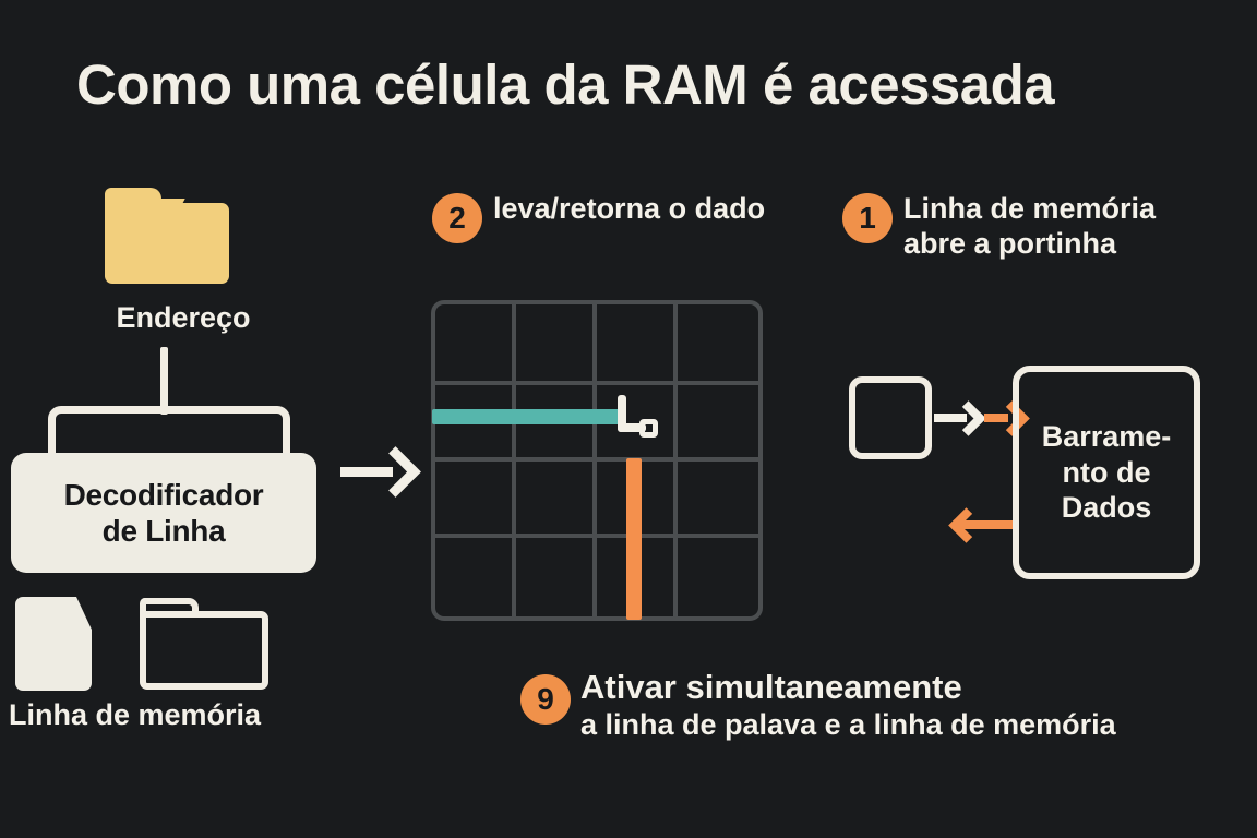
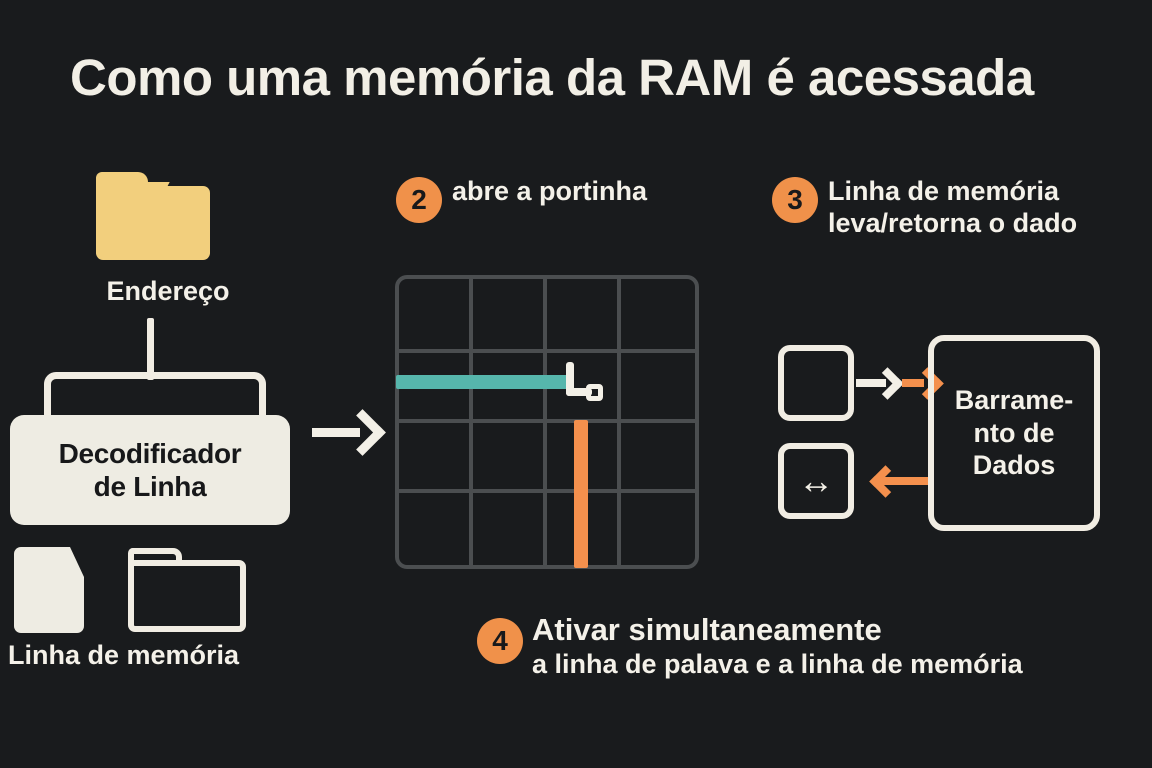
- Como uma célula da RAM é acessada
+ Como uma memória da RAM é acessada
  Endereço
  Decodificador
  de Linha
  Linha de memória
  2
- leva/retorna o dado
+ abre a portinha
- 1
+ 3
  Linha de memória
- abre a portinha
+ leva/retorna o dado
+ ↔
  Barrame-
  nto de
  Dados
- 9
+ 4
  Ativar simultaneamente
  a linha de palava e a linha de memória
